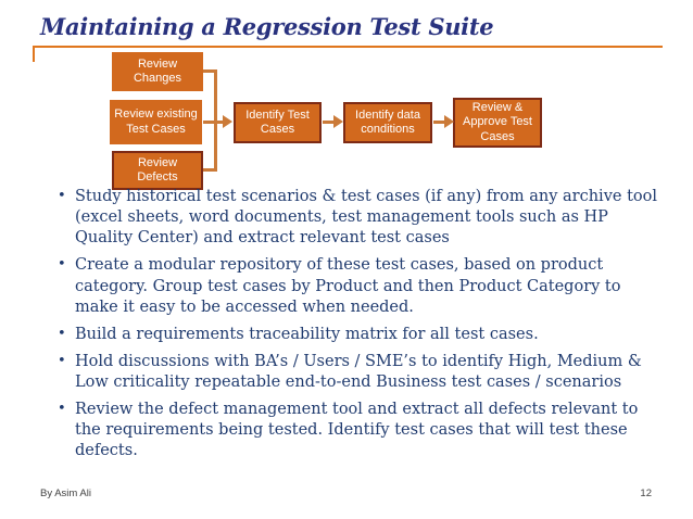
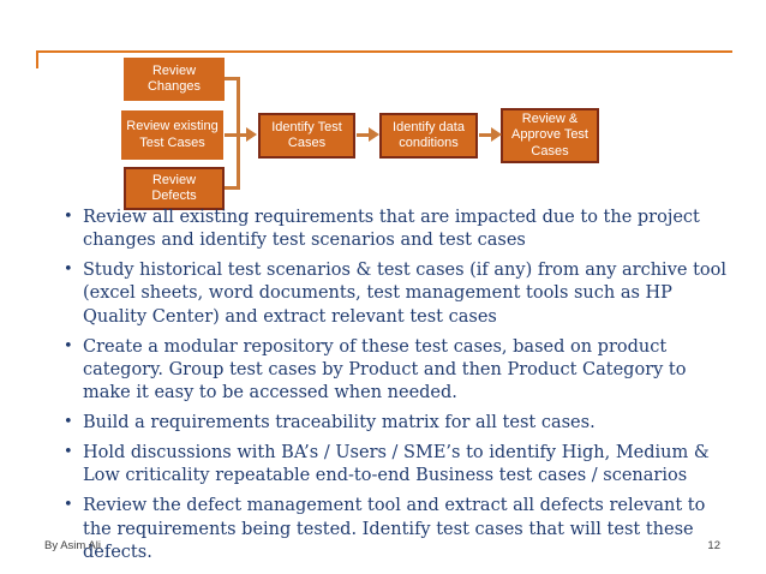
- Maintaining a Regression Test Suite
  Review Changes
  Review existing Test Cases
  Review Defects
  Identify Test Cases
  Identify data conditions
  Review & Approve Test Cases
+ Review all existing requirements that are impacted due to the project changes and identify test scenarios and test cases
  Study historical test scenarios & test cases (if any) from any archive tool (excel sheets, word documents, test management tools such as HP Quality Center) and extract relevant test cases
  Create a modular repository of these test cases, based on product category. Group test cases by Product and then Product Category to make it easy to be accessed when needed.
  Build a requirements traceability matrix for all test cases.
  Hold discussions with BA’s / Users / SME’s to identify High, Medium & Low criticality repeatable end-to-end Business test cases / scenarios
  Review the defect management tool and extract all defects relevant to the requirements being tested. Identify test cases that will test these defects.
  By Asim Ali
  12
